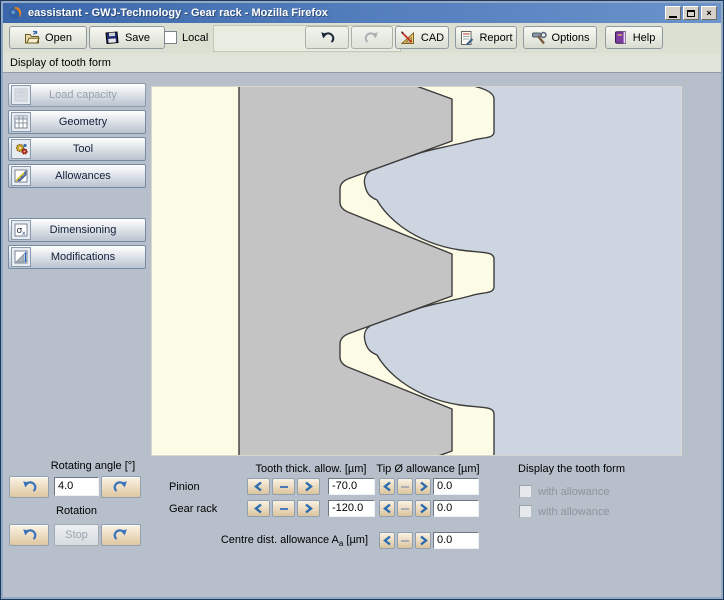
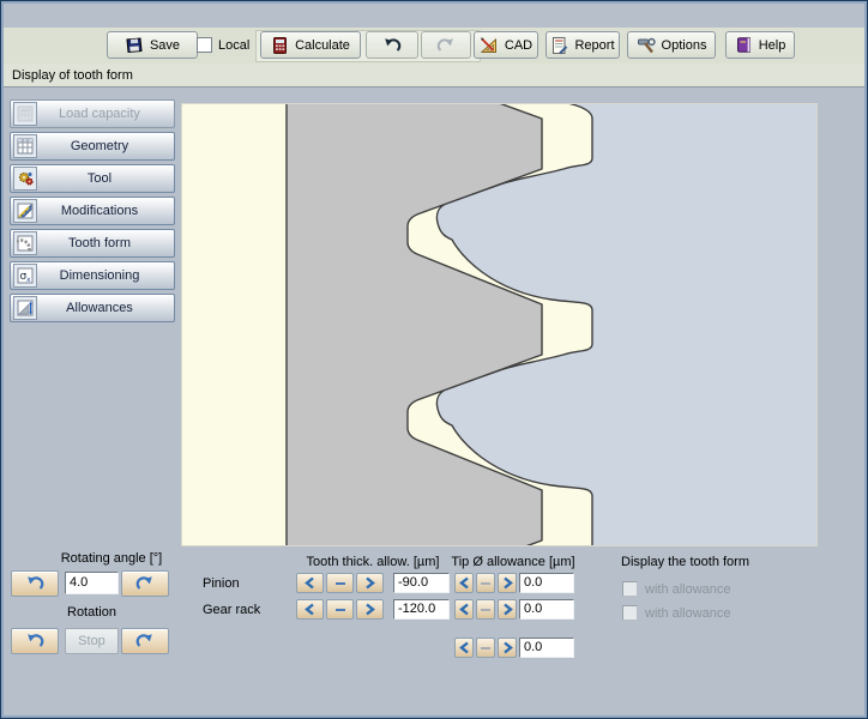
- eassistant - GWJ-Technology - Gear rack - Mozilla Firefox
- ×
- Open
  Save
  Local
+ Calculate
  CAD
  Report
  Options
  Help
  Display of tooth form
  Load capacity
  Geometry
  Tool
- Allowances
+ Modifications
+ Tooth form
  σ
  Dimensioning
- Modifications
+ Allowances
  Rotating angle [°]
  4.0
  Rotation
  Stop
  Pinion
  Gear rack
  Tooth thick. allow. [µm]
  Tip Ø allowance [µm]
- -70.0
+ -90.0
  -120.0
  0.0
  0.0
- Centre dist. allowance Aa [µm]
  0.0
  Display the tooth form
  with allowance
  with allowance
